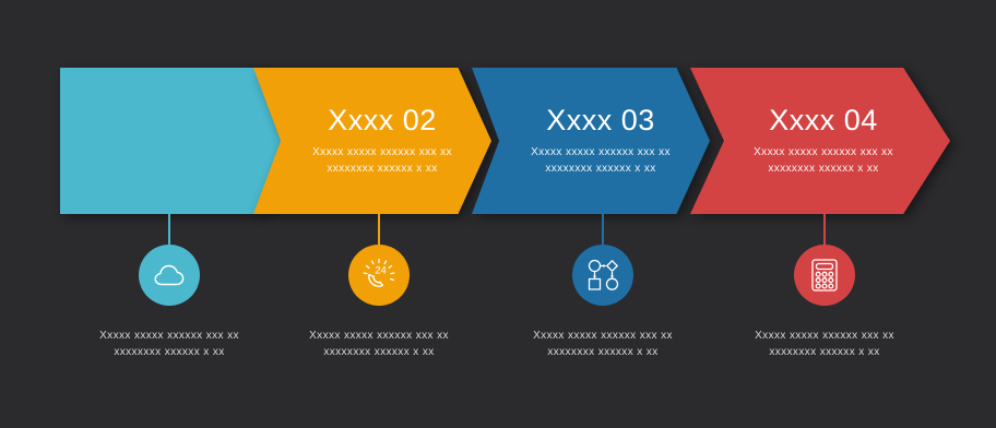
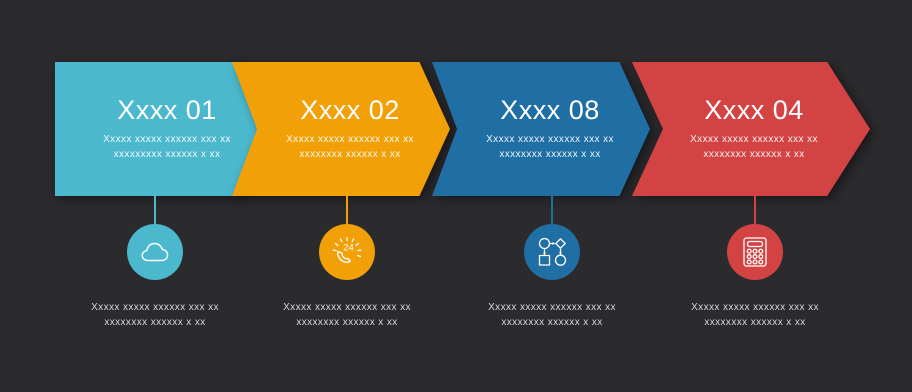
+ Xxxx 01
+ Xxxxx xxxxx xxxxxx xxx xx xxxxxxxxx xxxxxx x xx
  Xxxx 02
  Xxxxx xxxxx xxxxxx xxx xx xxxxxxxx xxxxxx x xx
- Xxxx 03
+ Xxxx 08
  Xxxxx xxxxx xxxxxx xxx xx xxxxxxxx xxxxxx x xx
  Xxxx 04
  Xxxxx xxxxx xxxxxx xxx xx xxxxxxxx xxxxxx x xx
  24
  Xxxxx xxxxx xxxxxx xxx xx xxxxxxxx xxxxxx x xx
  Xxxxx xxxxx xxxxxx xxx xx xxxxxxxx xxxxxx x xx
  Xxxxx xxxxx xxxxxx xxx xx xxxxxxxx xxxxxx x xx
  Xxxxx xxxxx xxxxxx xxx xx xxxxxxxx xxxxxx x xx
